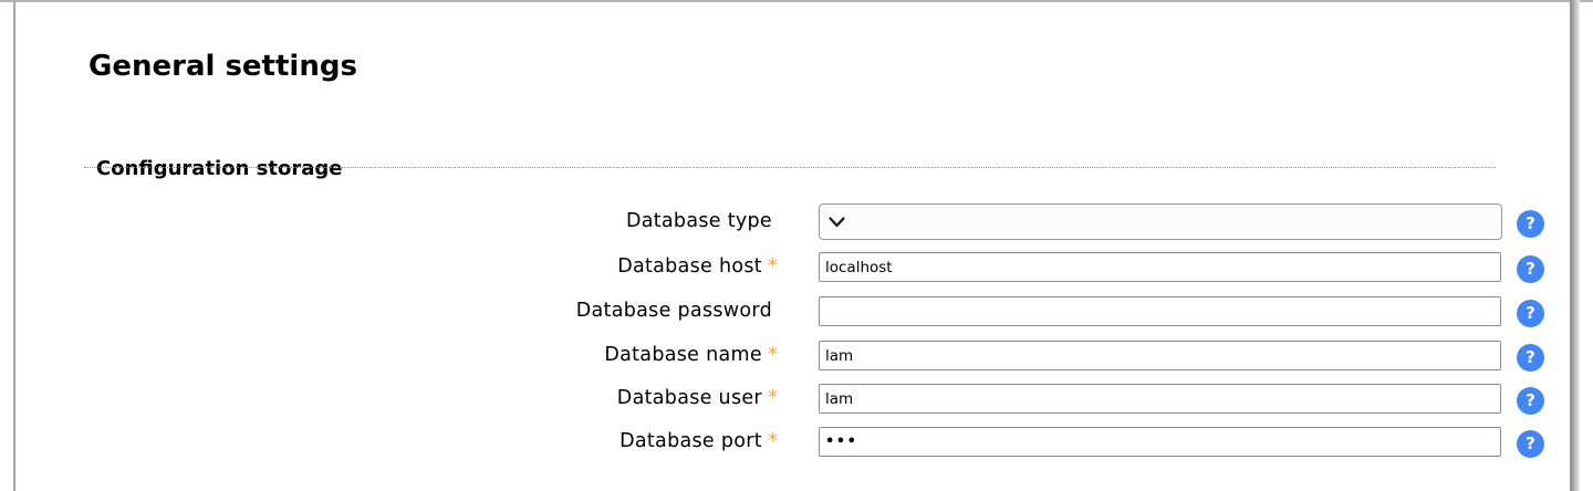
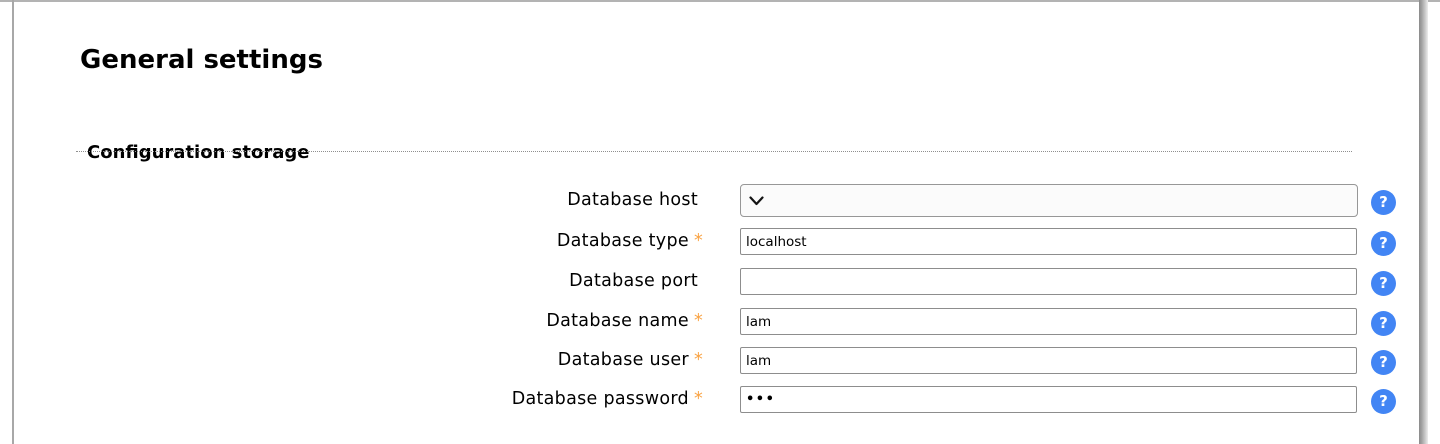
  General settings
  Configuration storage
- Database type
+ Database host
  ?
- Database host *
+ Database type *
  localhost
  ?
- Database password
+ Database port
  ?
  Database name *
  lam
  ?
  Database user *
  lam
  ?
- Database port *
+ Database password *
  •••
  ?
